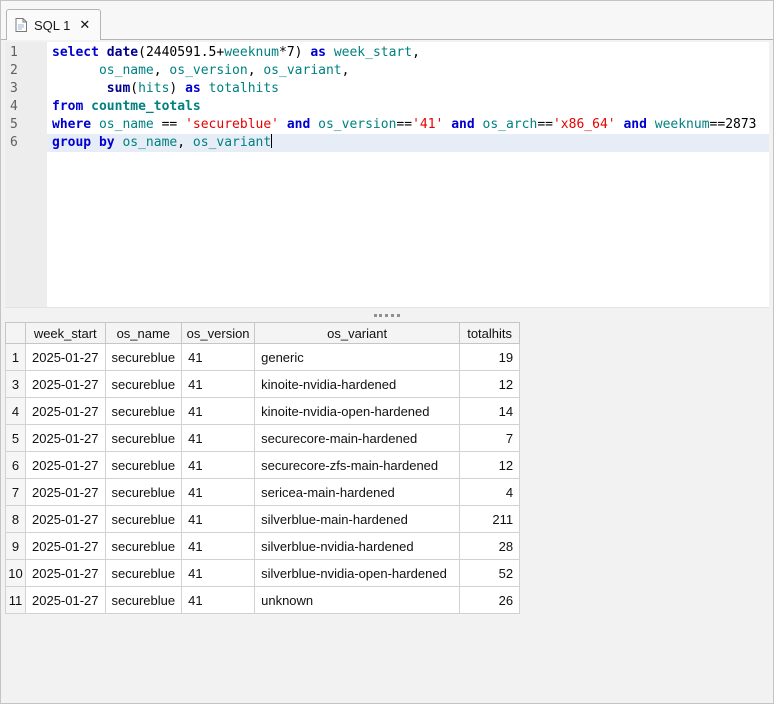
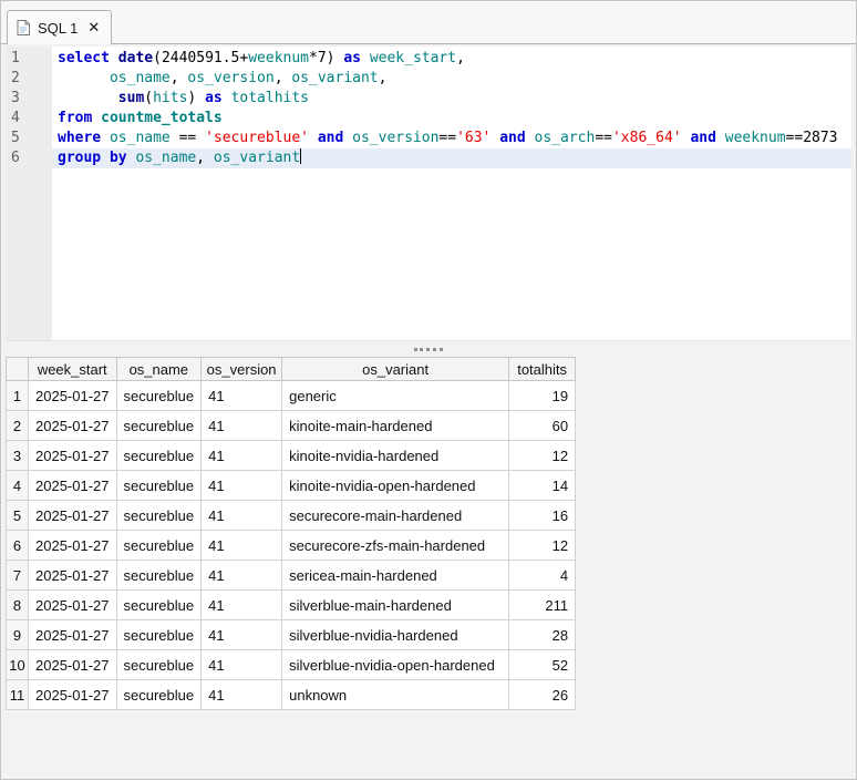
  SQL 1
  ✕
  1
  2
  3
  4
  5
  6
  select date(2440591.5+weeknum*7) as week_start,
  os_name, os_version, os_variant,
  sum(hits) as totalhits
  from countme_totals
- where os_name == 'secureblue' and os_version=='41' and os_arch=='x86_64' and weeknum==2873
+ where os_name == 'secureblue' and os_version=='63' and os_arch=='x86_64' and weeknum==2873
  group by os_name, os_variant
  	week_start	os_name	os_version	os_variant	totalhits
  1	2025-01-27	secureblue	41	generic	19
+ 2	2025-01-27	secureblue	41	kinoite-main-hardened	60
  3	2025-01-27	secureblue	41	kinoite-nvidia-hardened	12
  4	2025-01-27	secureblue	41	kinoite-nvidia-open-hardened	14
- 5	2025-01-27	secureblue	41	securecore-main-hardened	7
+ 5	2025-01-27	secureblue	41	securecore-main-hardened	16
  6	2025-01-27	secureblue	41	securecore-zfs-main-hardened	12
  7	2025-01-27	secureblue	41	sericea-main-hardened	4
  8	2025-01-27	secureblue	41	silverblue-main-hardened	211
  9	2025-01-27	secureblue	41	silverblue-nvidia-hardened	28
  10	2025-01-27	secureblue	41	silverblue-nvidia-open-hardened	52
  11	2025-01-27	secureblue	41	unknown	26
